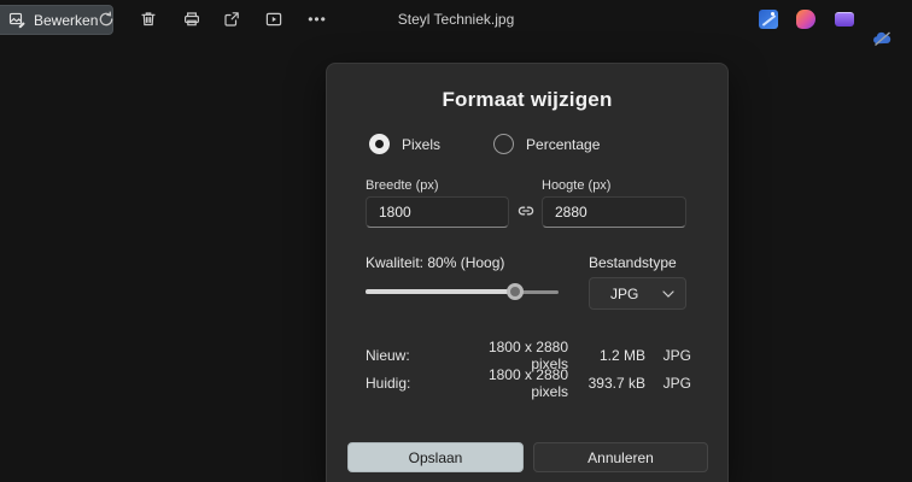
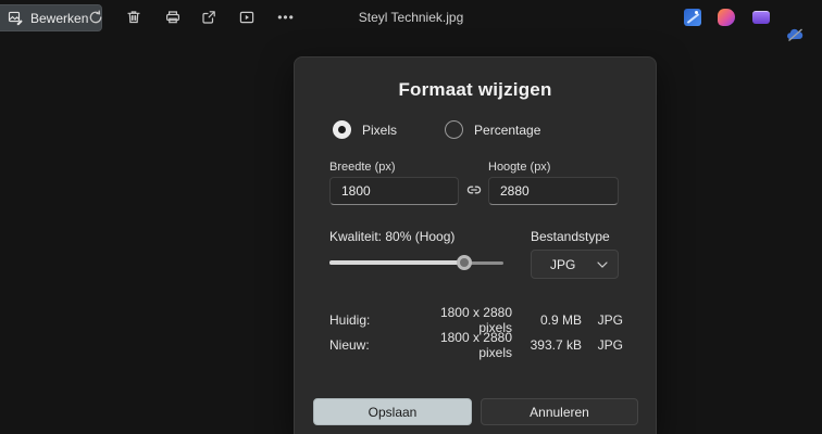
  Bewerken
  •••
  Steyl Techniek.jpg
  Formaat wijzigen
  Pixels
  Percentage
  Breedte (px)
  1800
  Hoogte (px)
  2880
  Kwaliteit: 80% (Hoog)
  Bestandstype
  JPG
- Nieuw:
+ Huidig:
  1800 x 2880 pixels
- 1.2 MB
+ 0.9 MB
  JPG
- Huidig:
+ Nieuw:
  1800 x 2880 pixels
  393.7 kB
  JPG
  Opslaan
  Annuleren
